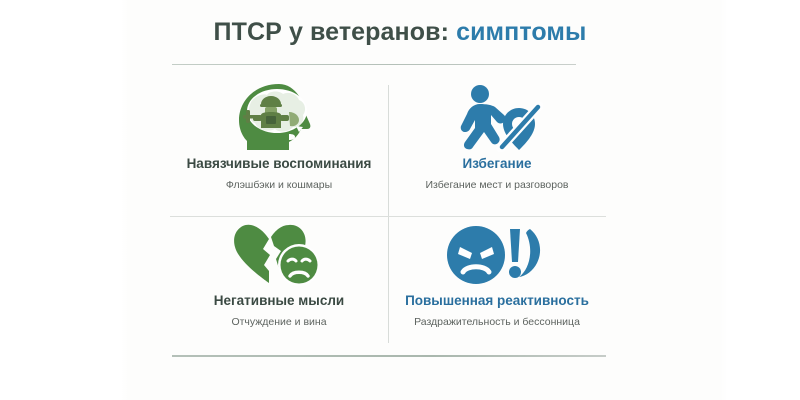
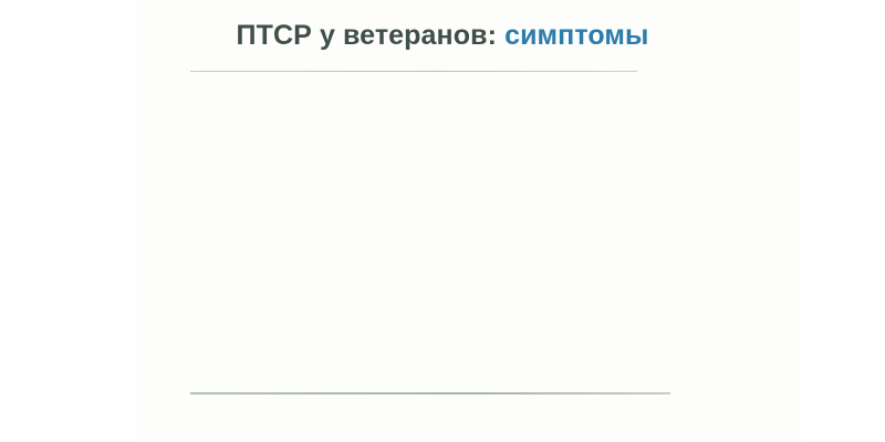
  ПТСР у ветеранов: симптомы
- Навязчивые воспоминания
- Флэшбэки и кошмары
- Избегание
- Избегание мест и разговоров
- Негативные мысли
- Отчуждение и вина
- Повышенная реактивность
- Раздражительность и бессонница
